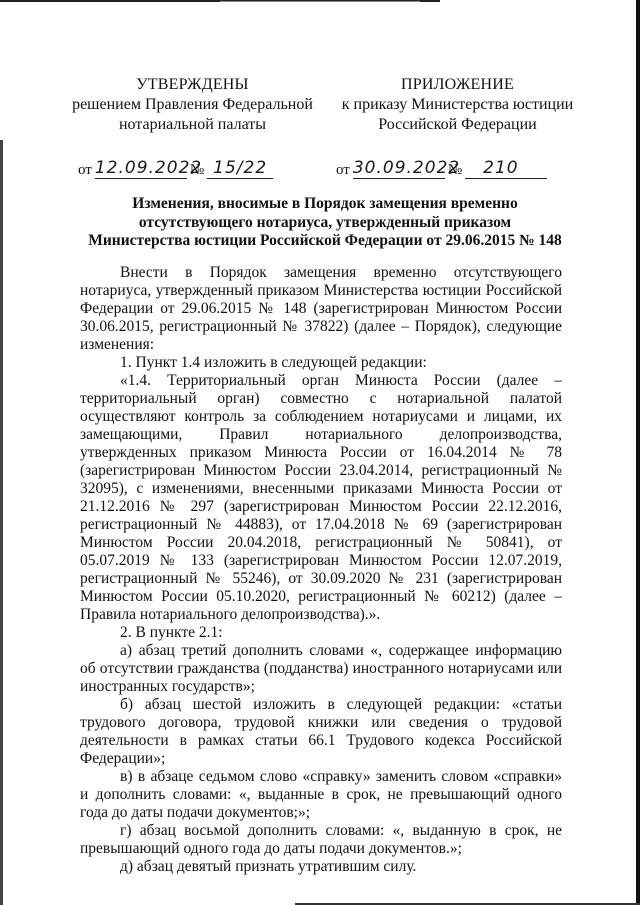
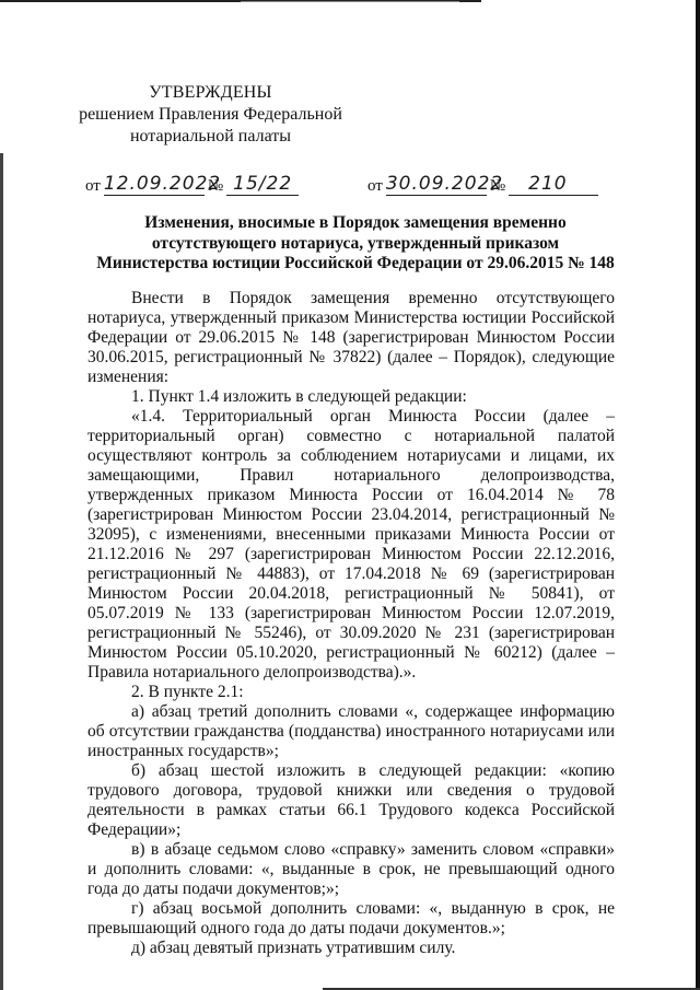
  УТВЕРЖДЕНЫ
  решением Правления Федеральной
  нотариальной палаты
- ПРИЛОЖЕНИЕ
- к приказу Министерства юстиции
- Российской Федерации
  от 12.09.202№ 15/22
  от 30.09.202№ 210
  Изменения, вносимые в Порядок замещения временно
  отсутствующего нотариуса, утвержденный приказом
  Министерства юстиции Российской Федерации от 29.06.2015 № 148
  Внести в Порядок замещения временно отсутствующего нотариуса, утвержденный приказом Министерства юстиции Российской Федерации от 29.06.2015 № 148 (зарегистрирован Минюстом России 30.06.2015, регистрационный № 37822) (далее – Порядок), следующие изменения:
  1. Пункт 1.4 изложить в следующей редакции:
  «1.4. Территориальный орган Минюста России (далее – территориальный орган) совместно с нотариальной палатой осуществляют контроль за соблюдением нотариусами и лицами, их замещающими, Правил нотариального делопроизводства, утвержденных приказом Минюста России от 16.04.2014 № 78 (зарегистрирован Минюстом России 23.04.2014, регистрационный № 32095), с изменениями, внесенными приказами Минюста России от 21.12.2016 № 297 (зарегистрирован Минюстом России 22.12.2016, регистрационный № 44883), от 17.04.2018 № 69 (зарегистрирован Минюстом России 20.04.2018, регистрационный № 50841), от 05.07.2019 № 133 (зарегистрирован Минюстом России 12.07.2019, регистрационный № 55246), от 30.09.2020 № 231 (зарегистрирован Минюстом России 05.10.2020, регистрационный № 60212) (далее – Правила нотариального делопроизводства).».
  2. В пункте 2.1:
  а) абзац третий дополнить словами «, содержащее информацию об отсутствии гражданства (подданства) иностранного нотариусами или иностранных государств»;
- б) абзац шестой изложить в следующей редакции: «статьи трудового договора, трудовой книжки или сведения о трудовой деятельности в рамках статьи 66.1 Трудового кодекса Российской Федерации»;
+ б) абзац шестой изложить в следующей редакции: «копию трудового договора, трудовой книжки или сведения о трудовой деятельности в рамках статьи 66.1 Трудового кодекса Российской Федерации»;
  в) в абзаце седьмом слово «справку» заменить словом «справки» и дополнить словами: «, выданные в срок, не превышающий одного года до даты подачи документов;»;
  г) абзац восьмой дополнить словами: «, выданную в срок, не превышающий одного года до даты подачи документов.»;
  д) абзац девятый признать утратившим силу.
